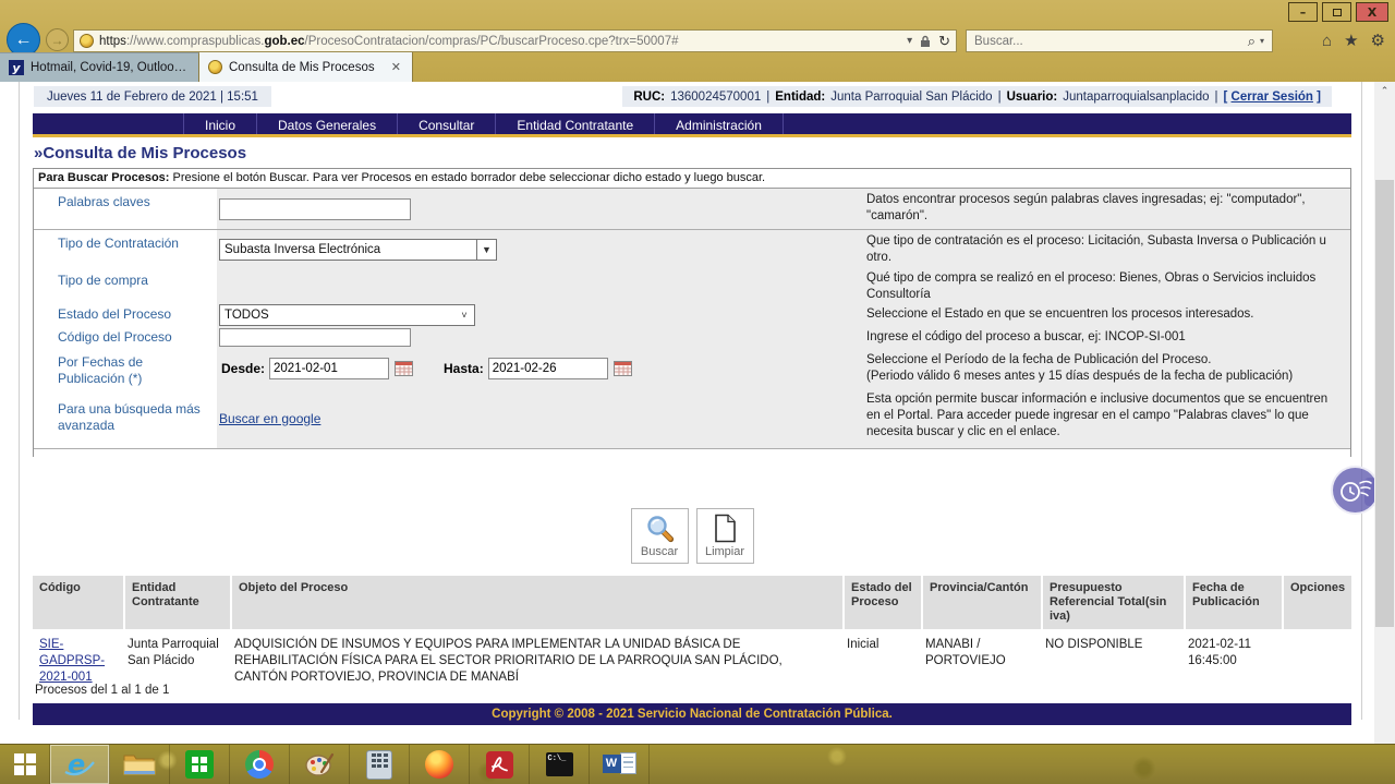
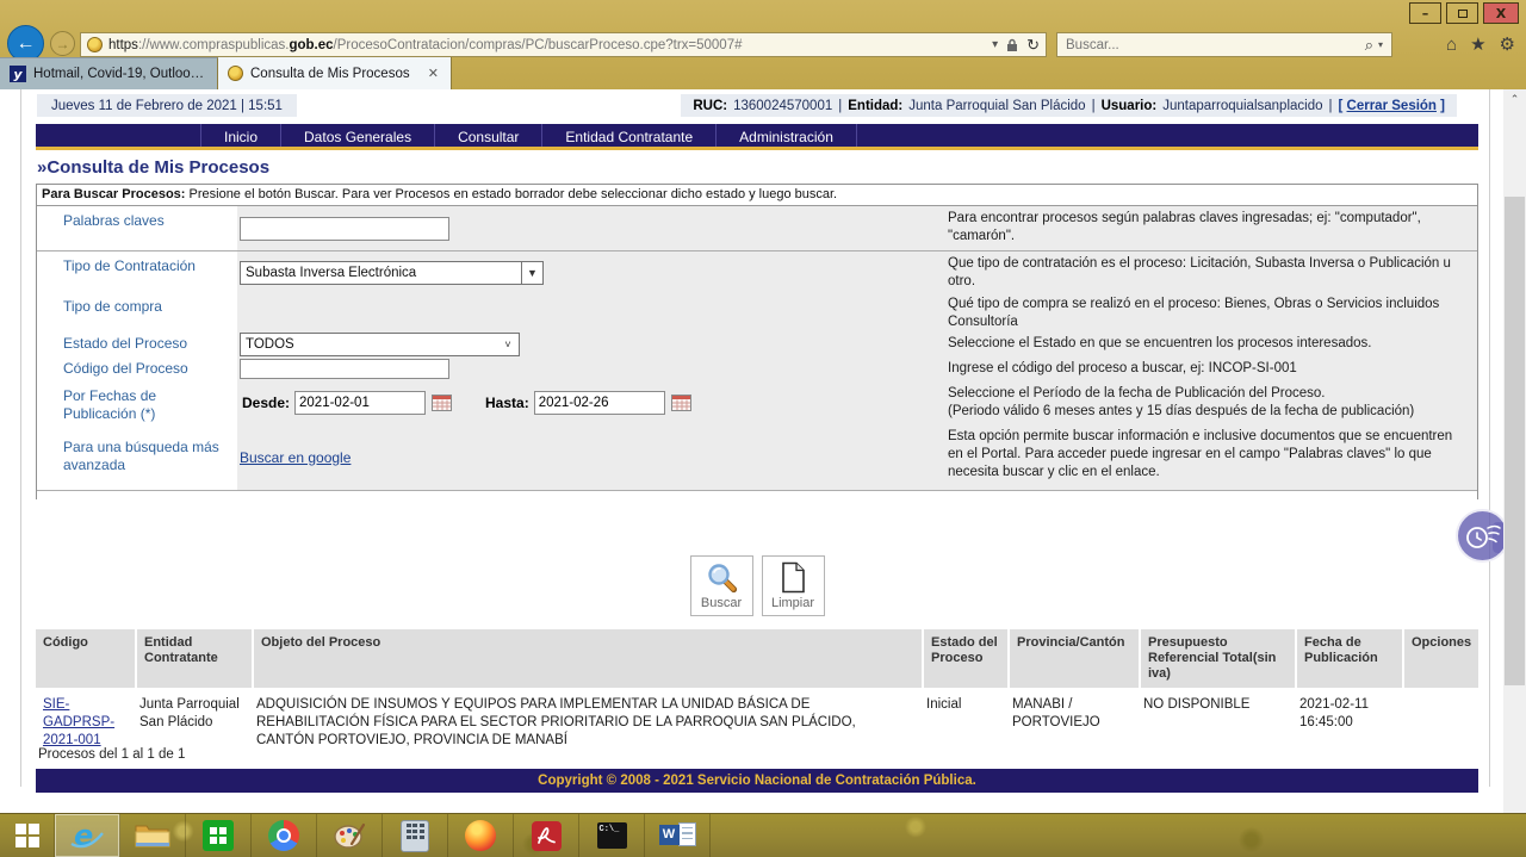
  –
  X
  ←
  →
  https://www.compraspublicas.gob.ec/ProcesoContratacion/compras/PC/buscarProceso.cpe?trx=50007#
  ▾
  ↻
  Buscar...
  ⌕
  ▾
  ⌂
  ★
  ⚙
  y
  Hotmail, Covid-19, Outlook,
  Consulta de Mis Procesos
  ✕
  Jueves 11 de Febrero de 2021 | 15:51
  RUC:
  1360024570001
  |
  Entidad:
  Junta Parroquial San Plácido
  |
  Usuario:
  Juntaparroquialsanplacido
  |
  [ Cerrar Sesión ]
  Inicio
  Datos Generales
  Consultar
  Entidad Contratante
  Administración
  »Consulta de Mis Procesos
  Para Buscar Procesos: Presione el botón Buscar. Para ver Procesos en estado borrador debe seleccionar dicho estado y luego buscar.
  Palabras claves
- Datos encontrar procesos según palabras claves ingresadas; ej: "computador", "camarón".
+ Para encontrar procesos según palabras claves ingresadas; ej: "computador", "camarón".
  Tipo de Contratación
  Subasta Inversa Electrónica
  ▼
  Que tipo de contratación es el proceso: Licitación, Subasta Inversa o Publicación u otro.
  Tipo de compra
  Qué tipo de compra se realizó en el proceso: Bienes, Obras o Servicios incluidos Consultoría
  Estado del Proceso
  TODOS
  ˅
  Seleccione el Estado en que se encuentren los procesos interesados.
  Código del Proceso
  Ingrese el código del proceso a buscar, ej: INCOP-SI-001
  Por Fechas de Publicación (*)
  Desde:
  2021-02-01
  Hasta:
  2021-02-26
  Seleccione el Período de la fecha de Publicación del Proceso.
  (Periodo válido 6 meses antes y 15 días después de la fecha de publicación)
  Para una búsqueda más avanzada
  Buscar en google
  Esta opción permite buscar información e inclusive documentos que se encuentren en el Portal. Para acceder puede ingresar en el campo "Palabras claves" lo que necesita buscar y clic en el enlace.
  Buscar
  Limpiar
  Código
  Entidad Contratante
  Objeto del Proceso
  Estado del Proceso
  Provincia/Cantón
  Presupuesto Referencial Total(sin iva)
  Fecha de Publicación
  Opciones
  SIE-GADPRSP-2021-001
  Junta Parroquial San Plácido
  ADQUISICIÓN DE INSUMOS Y EQUIPOS PARA IMPLEMENTAR LA UNIDAD BÁSICA DE REHABILITACIÓN FÍSICA PARA EL SECTOR PRIORITARIO DE LA PARROQUIA SAN PLÁCIDO, CANTÓN PORTOVIEJO, PROVINCIA DE MANABÍ
  Inicial
  MANABI / PORTOVIEJO
  NO DISPONIBLE
  2021-02-11 16:45:00
  Procesos del 1 al 1 de 1
  Copyright © 2008 - 2021 Servicio Nacional de Contratación Pública.
  ⌃
  e
  C:\_
  W
